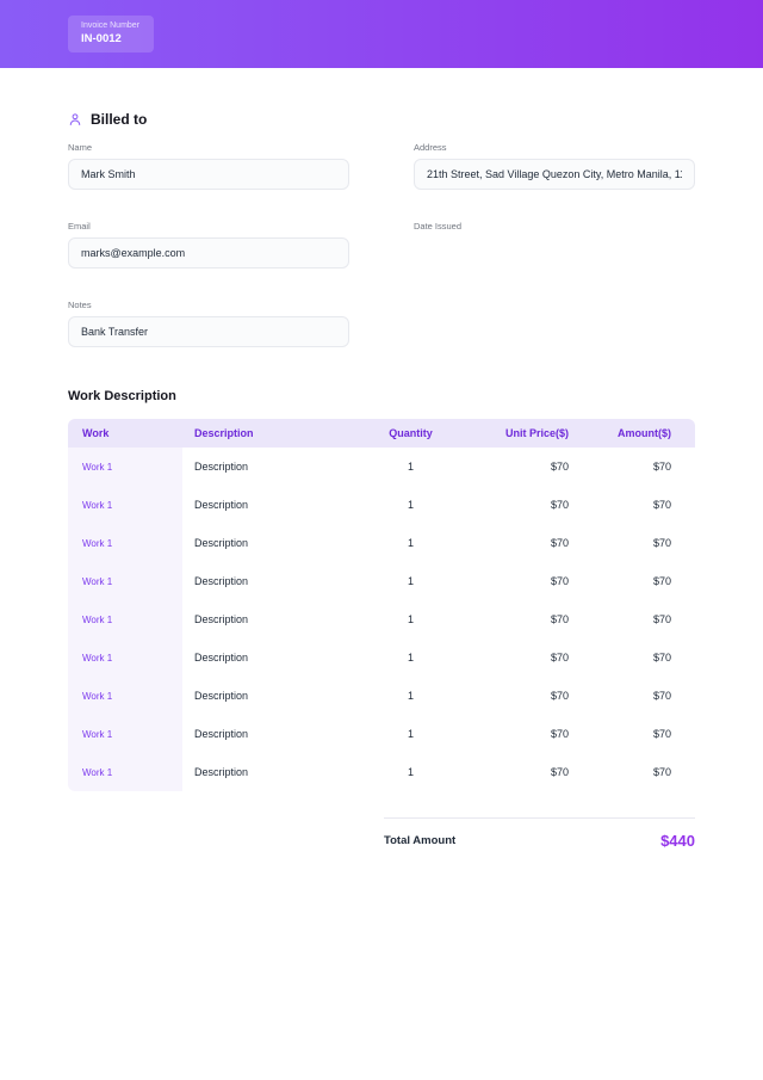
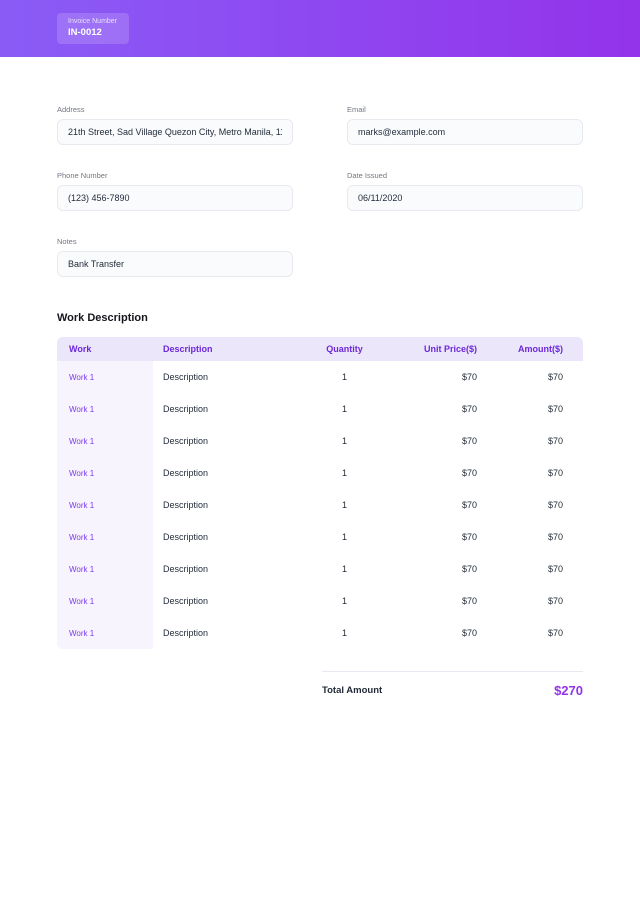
  IN-0012
- Billed to
- Name
- Mark Smith
  Address
  21th Street, Sad Village Quezon City, Metro Manila, 1
  Email
  marks@example.com
+ Phone Number
+ (123) 456-7890
  Date Issued
+ 06/11/2020
  Notes
  Bank Transfer
  Work Description
  Work
  Description
  Quantity
  Unit Price($)
  Amount($)
  Work 1
  Description
  1
  $70
  $70
  Work 1
  Description
  1
  $70
  $70
  Work 1
  Description
  1
  $70
  $70
  Work 1
  Description
  1
  $70
  $70
  Work 1
  Description
  1
  $70
  $70
  Work 1
  Description
  1
  $70
  $70
  Work 1
  Description
  1
  $70
  $70
  Work 1
  Description
  1
  $70
  $70
  Work 1
  Description
  1
  $70
  $70
  Total Amount
- $440
+ $270
